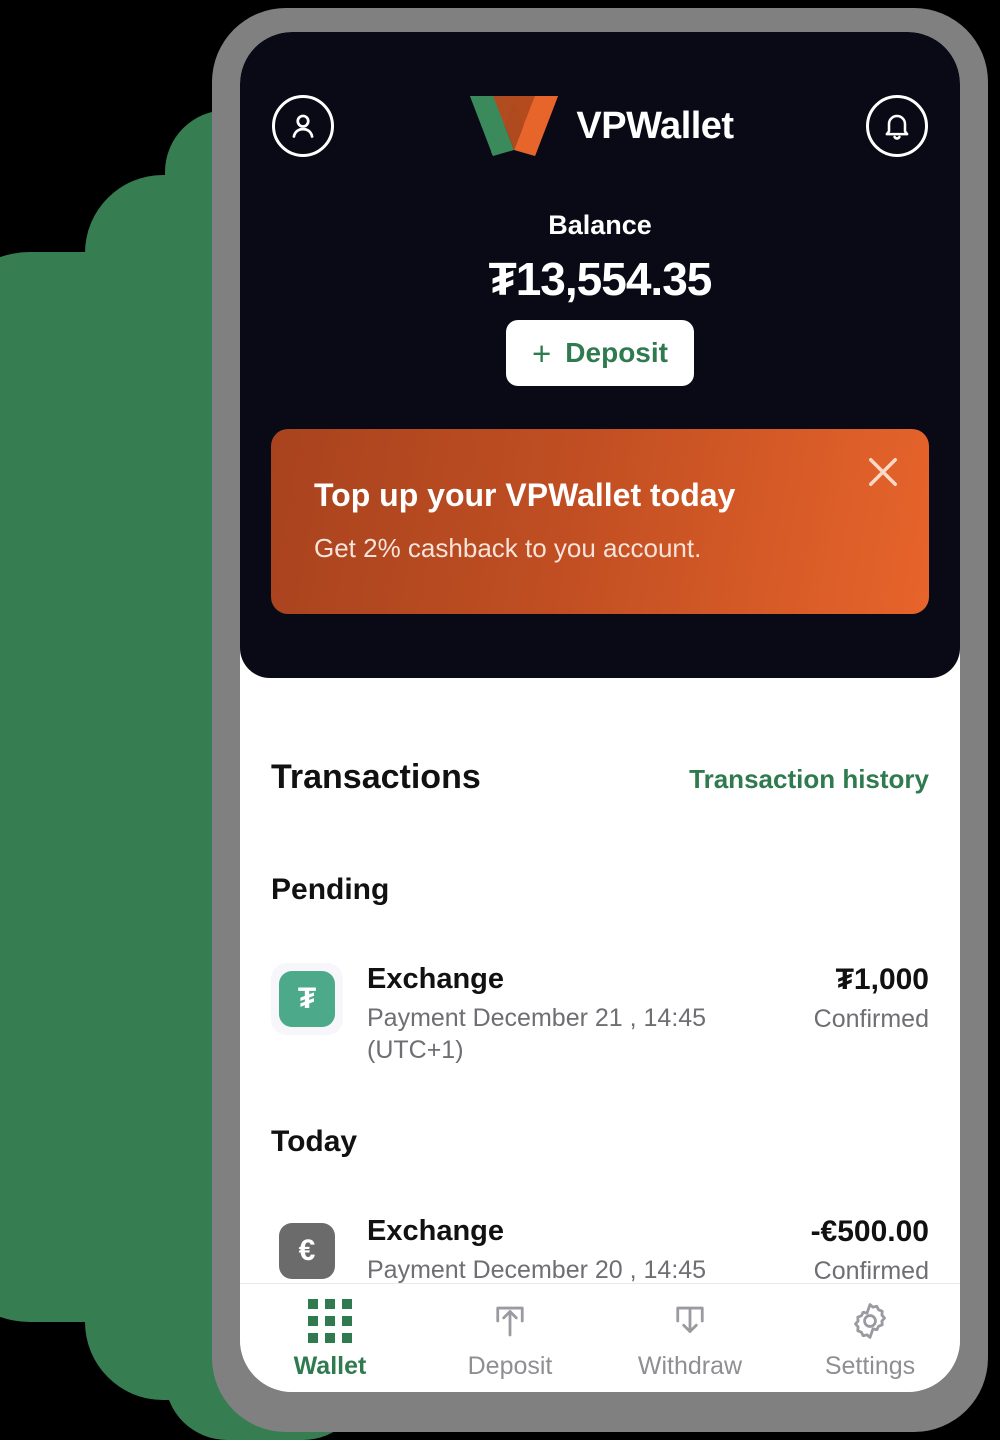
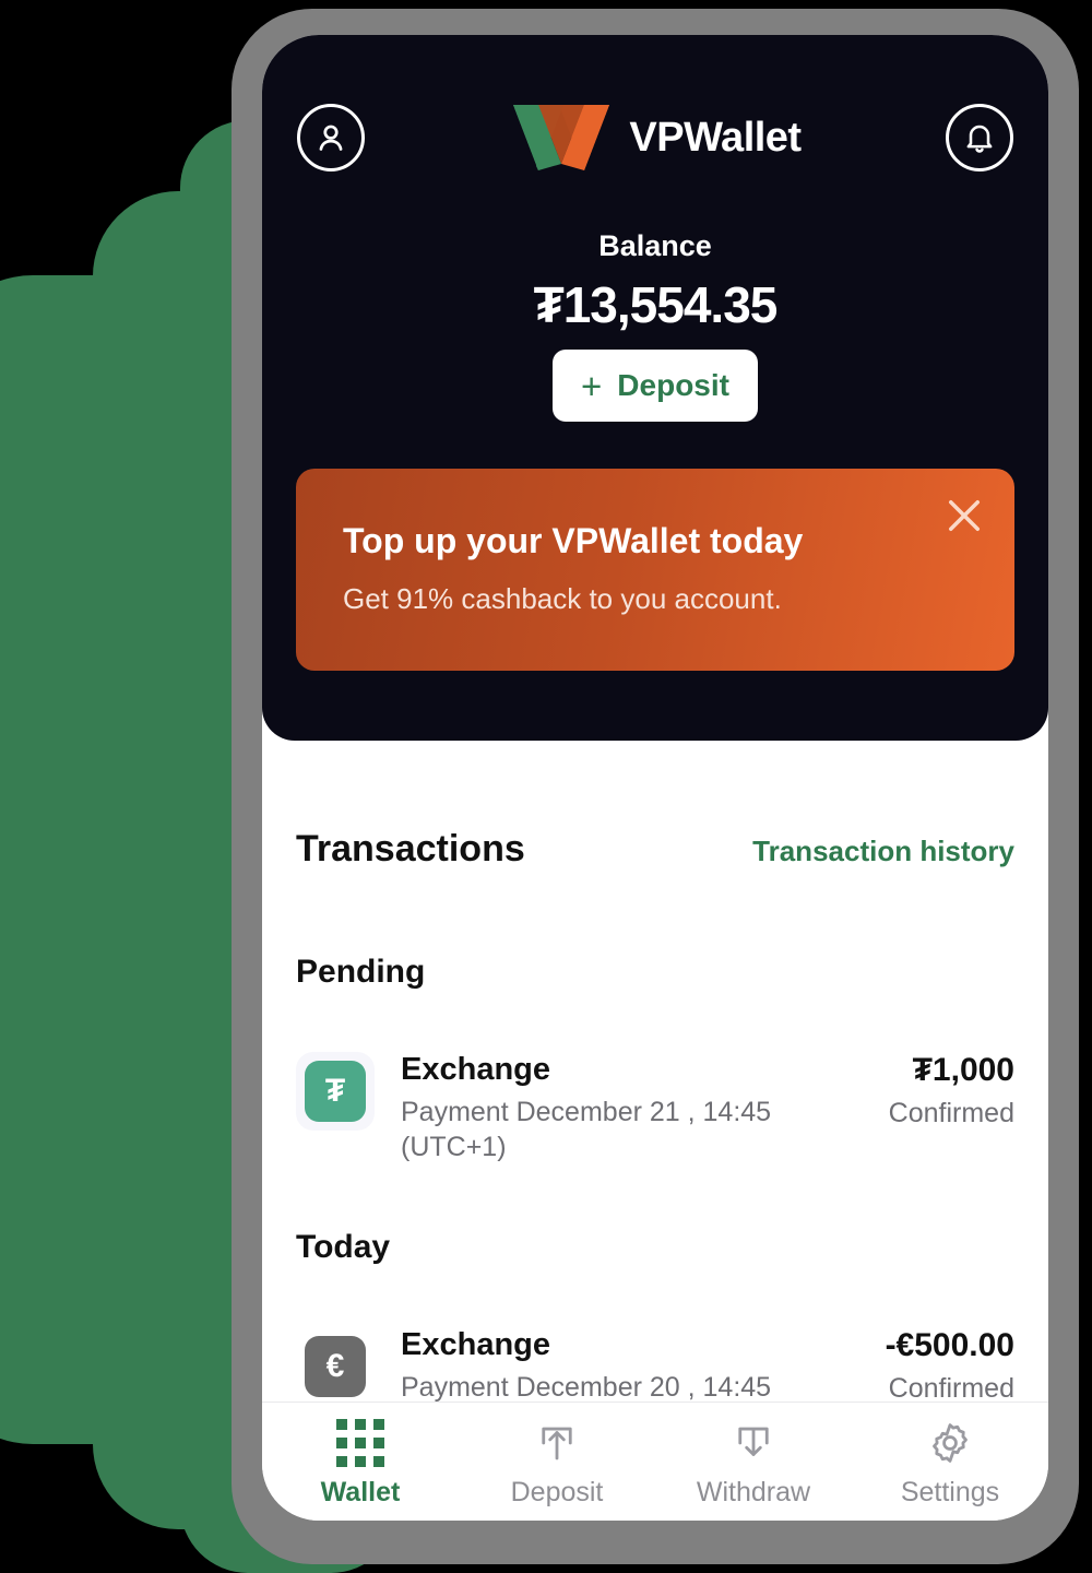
  VPWallet
  Balance
  ₮13,554.35
  +
  Deposit
  Top up your VPWallet today
- Get 2% cashback to you account.
+ Get 91% cashback to you account.
  Transactions
  Transaction history
  Pending
  ₮
  Exchange
  Payment December 21 , 14:45 (UTC+1)
  ₮1,000
  Confirmed
  Today
  €
  Exchange
  Payment December 20 , 14:45
  -€500.00
  Confirmed
  Wallet
  Deposit
  Withdraw
  Settings
